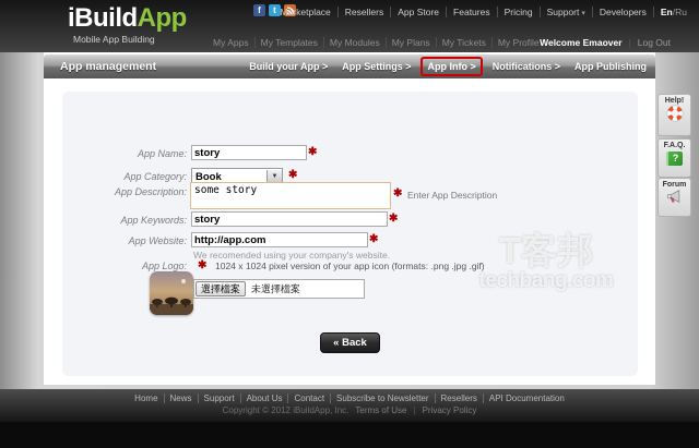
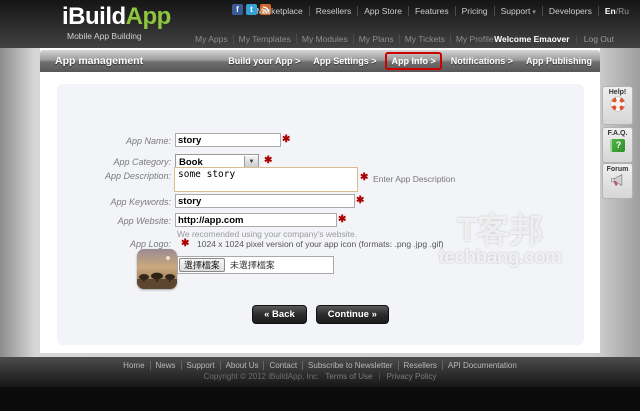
  iBuildApp
  Mobile App Building
  f
  t
  Marketplace
  Resellers
  App Store
  Features
  Pricing
  Support
  Developers
  En/Ru
  My Apps
  My Templates
  My Modules
  My Plans
  My Tickets
  My Profile
  Welcome Emaover
  |
  Log Out
  App management
  Build your App >
  App Settings >
  App Info >
  Notifications >
  App Publishing
  App Name:
  story
  ✱
  App Category:
  Book
  ✱
  App Description:
  some story
  ✱
  Enter App Description
  App Keywords:
  story
  ✱
  App Website:
  http://app.com
  ✱
  We recomended using your company's website.
  App Logo:
  ✱
  1024 x 1024 pixel version of your app icon (formats: .png .jpg .gif)
  選擇檔案
  未選擇檔案
  « Back
+ Continue »
  ?
  T客邦
  techbang.com
  Home
  News
  Support
  About Us
  Contact
  Subscribe to Newsletter
  Resellers
  API Documentation
  Copyright © 2012 iBuildApp, Inc.
  Terms of Use
  |
  Privacy Policy
